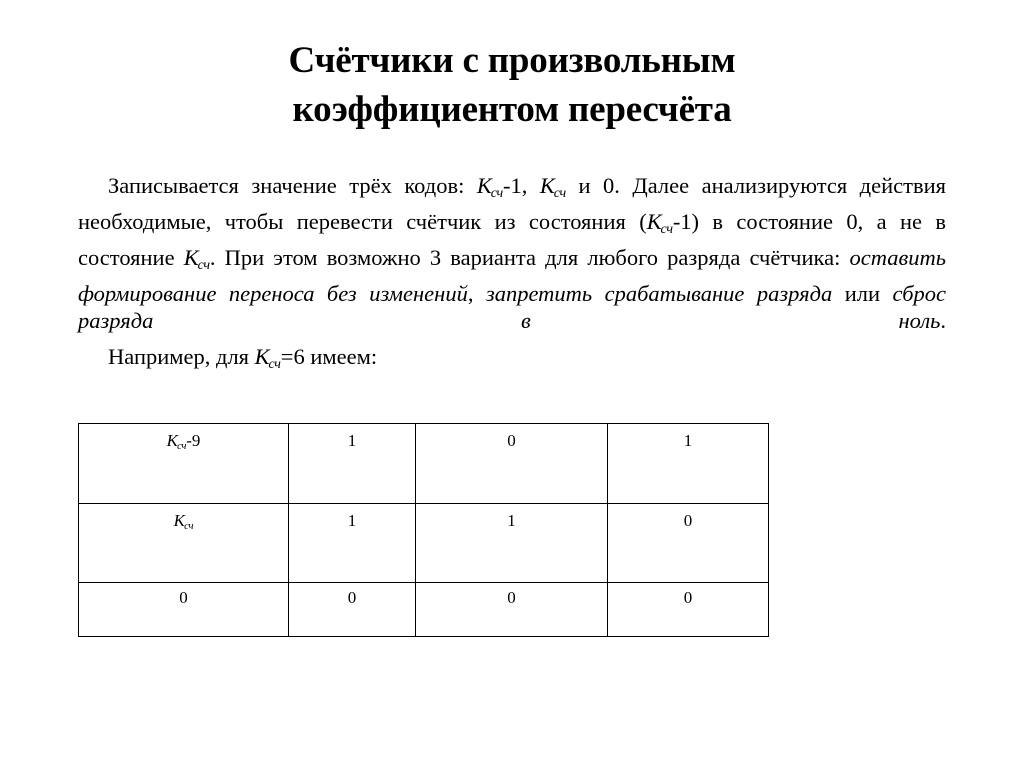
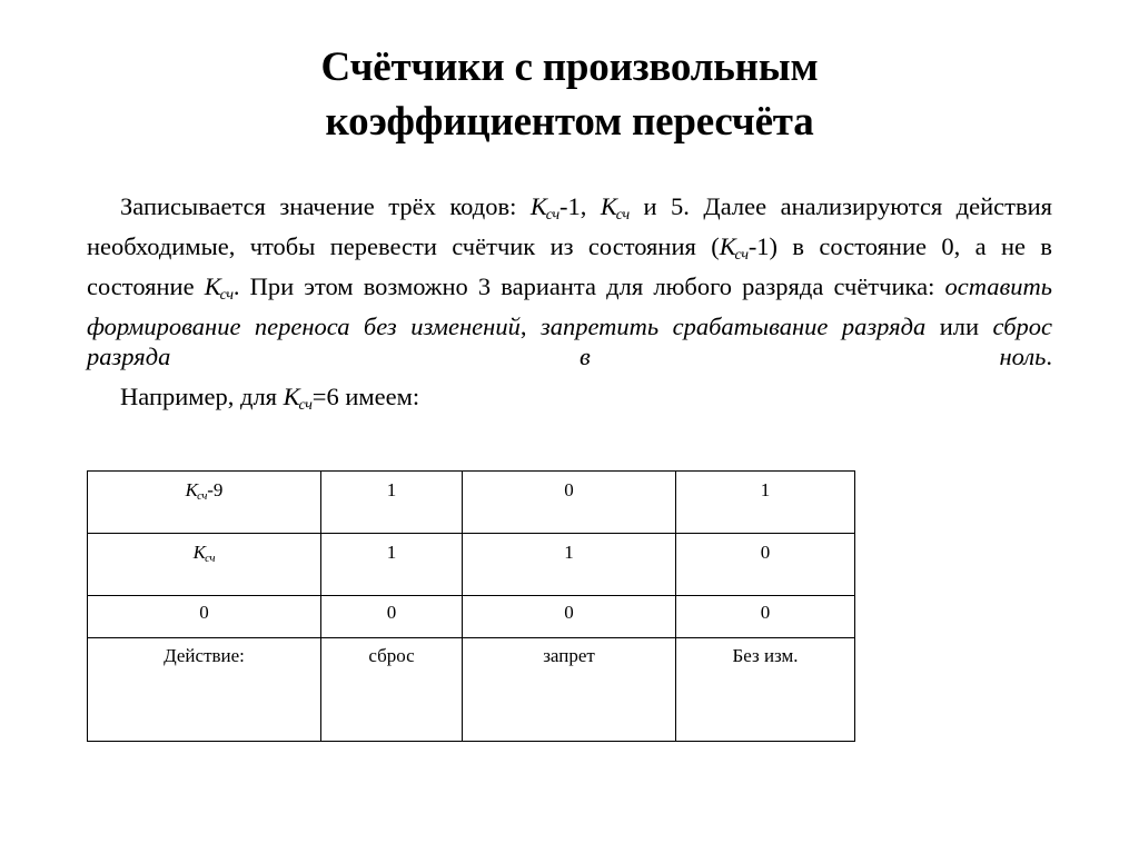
  Счётчики с произвольным
  коэффициентом пересчёта
- Записывается значение трёх кодов: Ксч-1, Ксч и 0. Далее анализируются действия необходимые, чтобы перевести счётчик из состояния (Ксч-1) в состояние 0, а не в состояние Ксч. При этом возможно 3 варианта для любого разряда счётчика: оставить формирование переноса без изменений, запретить срабатывание разряда или сброс разряда в ноль.
+ Записывается значение трёх кодов: Ксч-1, Ксч и 5. Далее анализируются действия необходимые, чтобы перевести счётчик из состояния (Ксч-1) в состояние 0, а не в состояние Ксч. При этом возможно 3 варианта для любого разряда счётчика: оставить формирование переноса без изменений, запретить срабатывание разряда или сброс разряда в ноль.
  Например, для Ксч=6 имеем:
  Ксч-9	1	0	1
  Ксч	1	1	0
  0	0	0	0
+ Действие:	сброс	запрет	Без изм.
